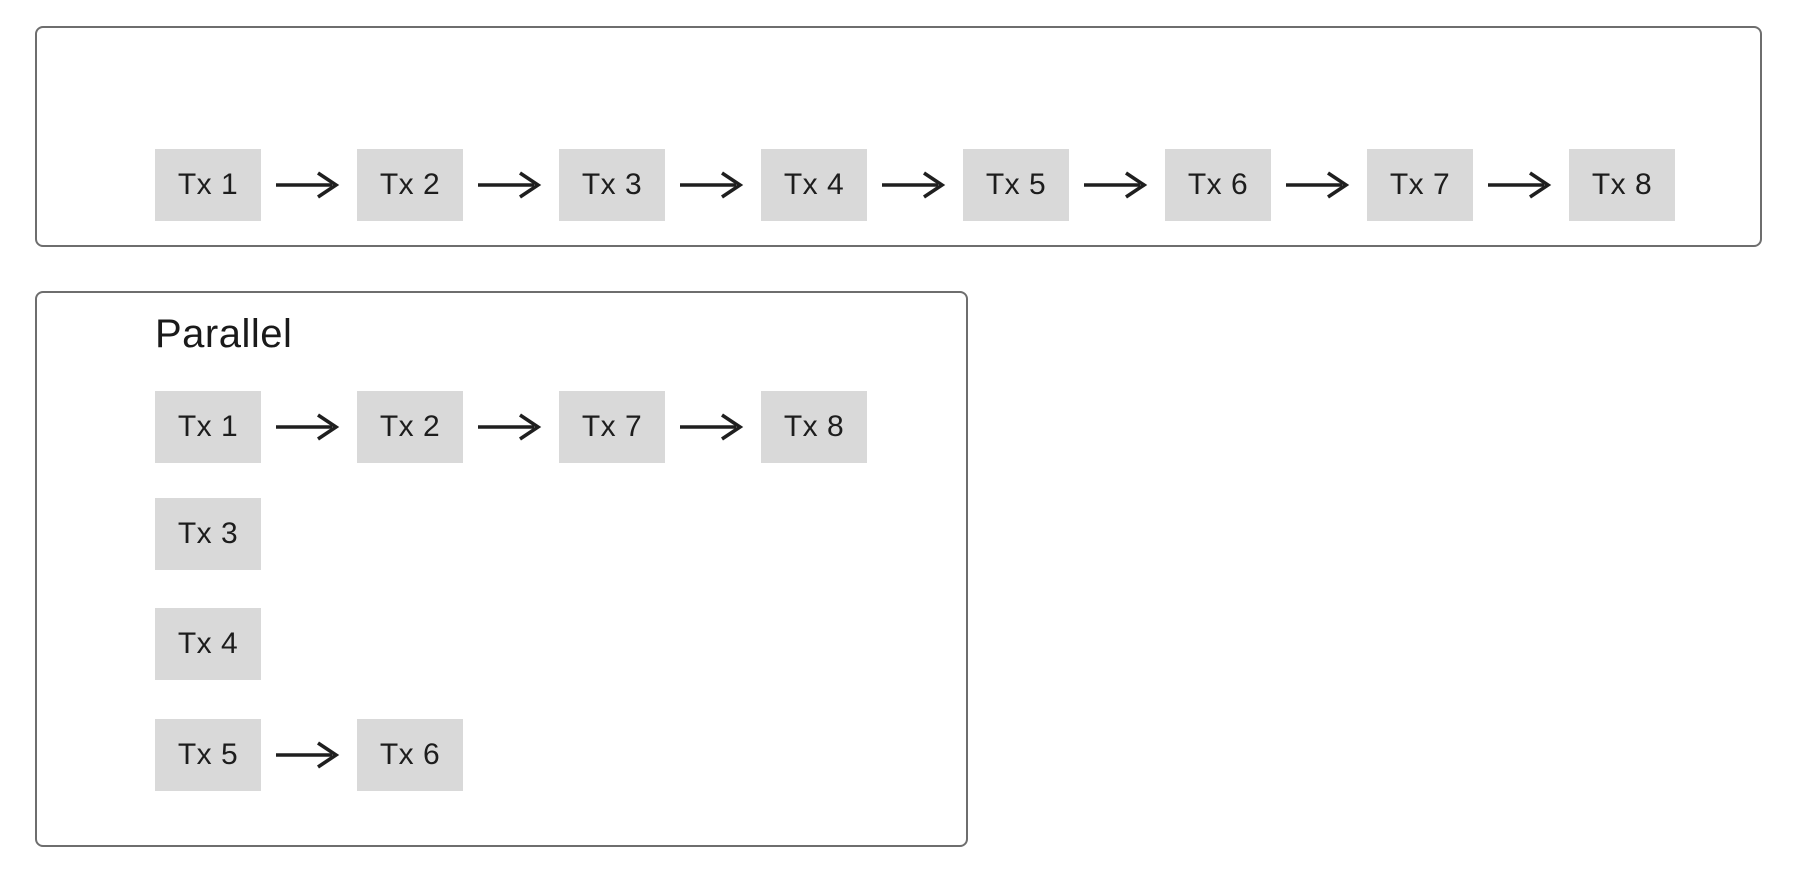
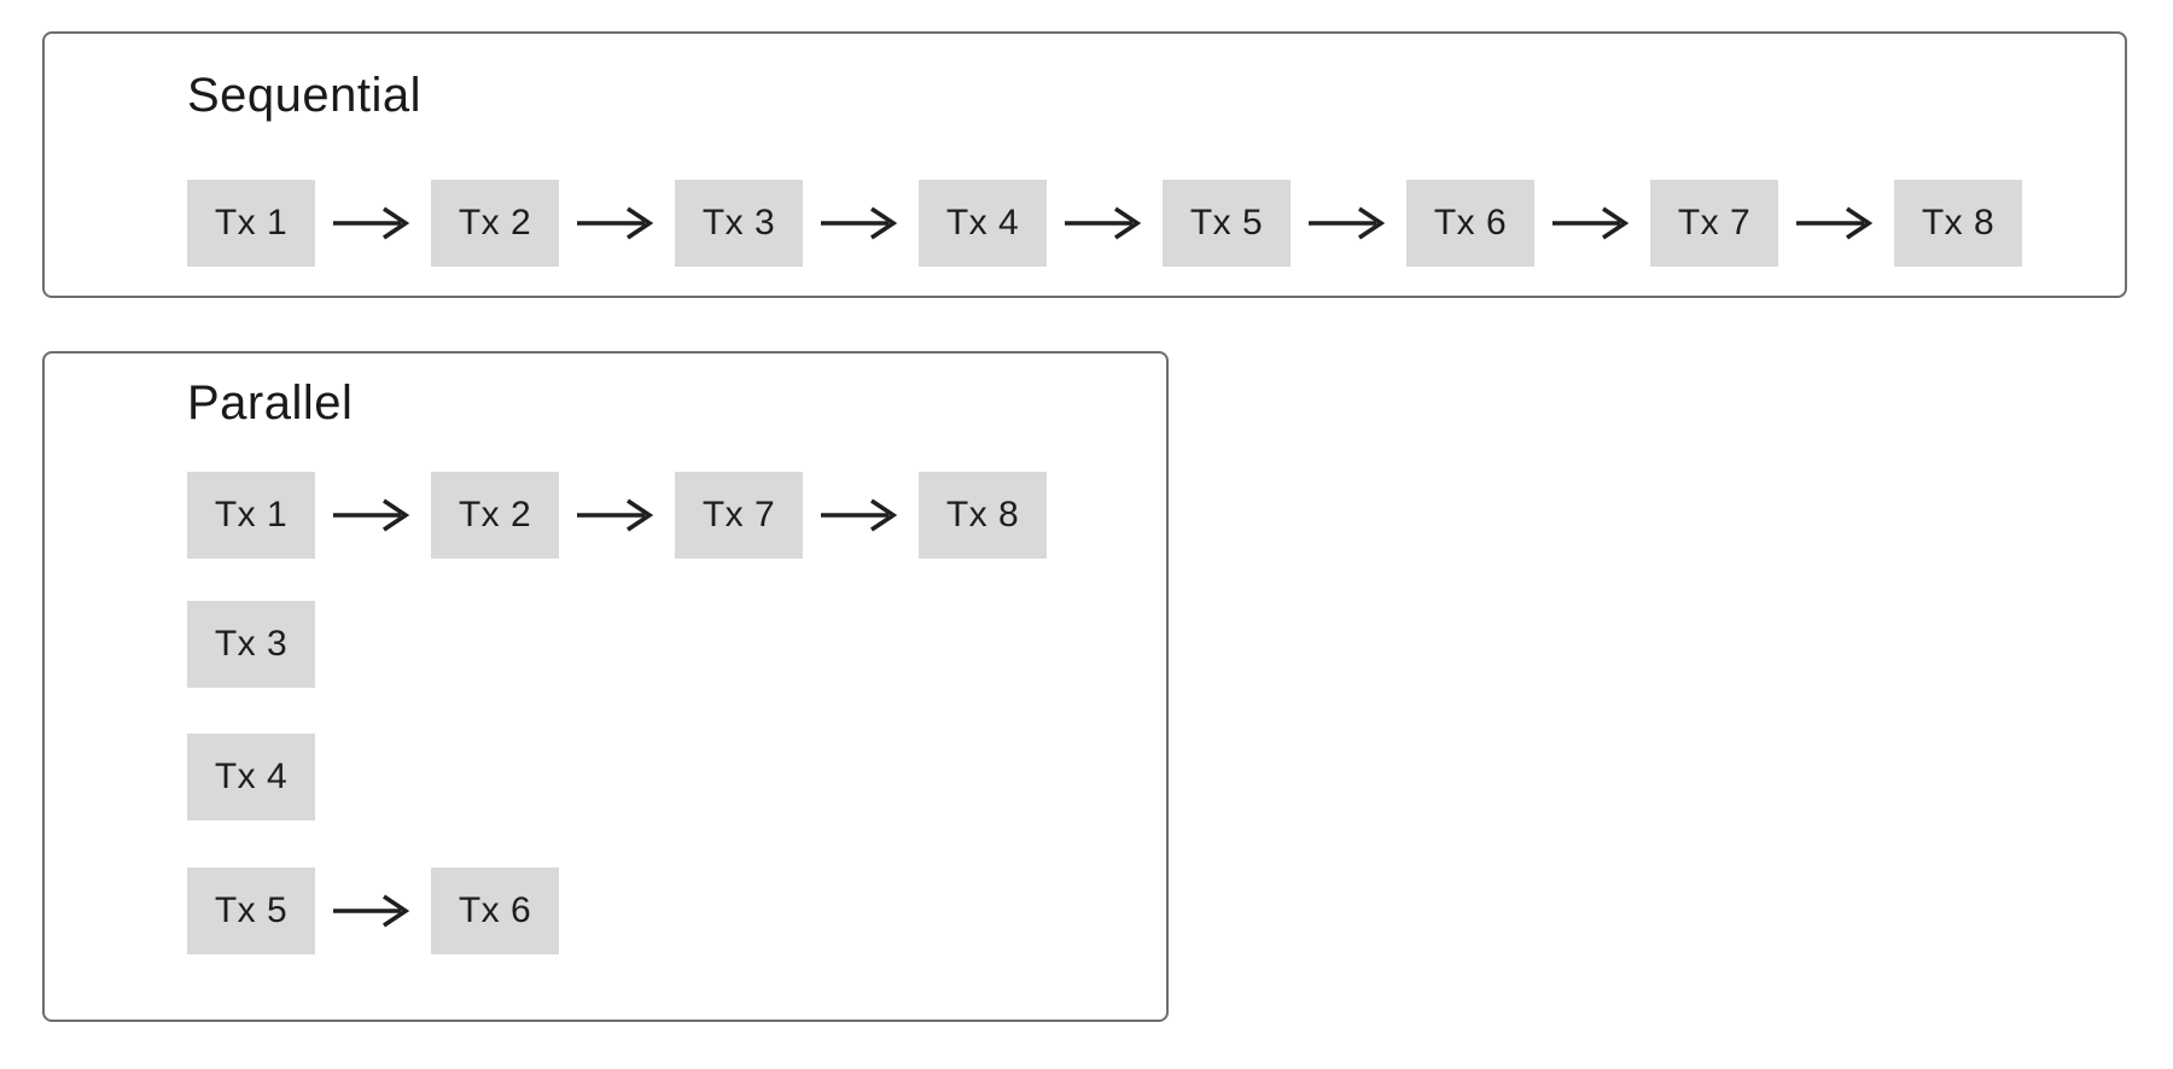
+ Sequential
  Tx 1
  Tx 2
  Tx 3
  Tx 4
  Tx 5
  Tx 6
  Tx 7
  Tx 8
  Parallel
  Tx 1
  Tx 2
  Tx 7
  Tx 8
  Tx 3
  Tx 4
  Tx 5
  Tx 6
